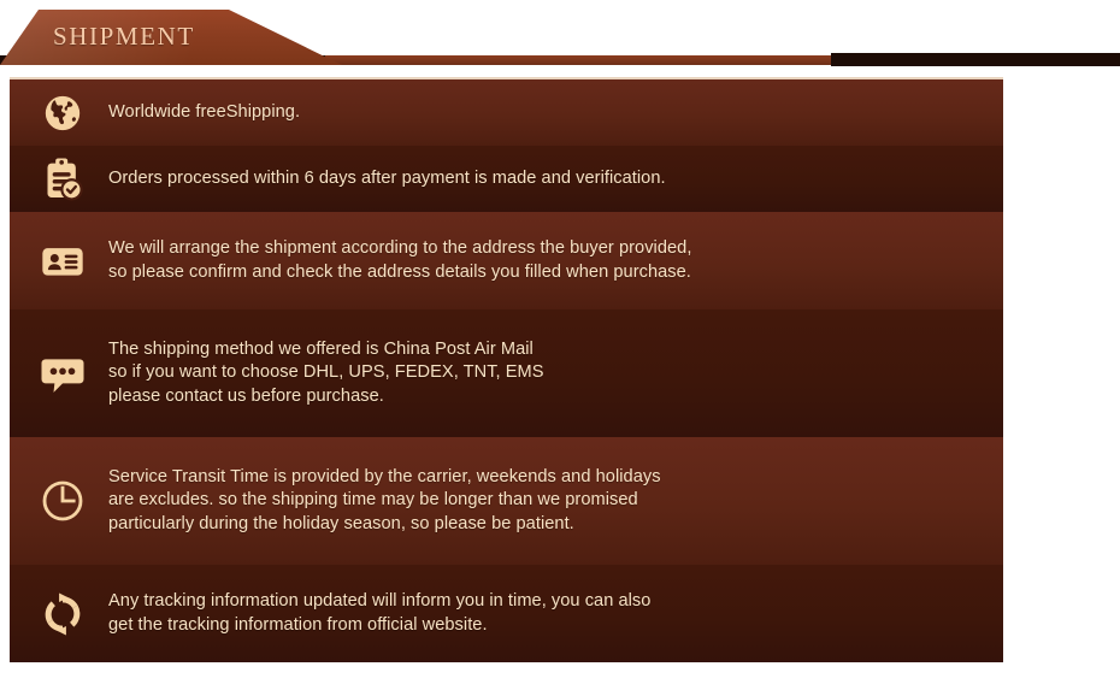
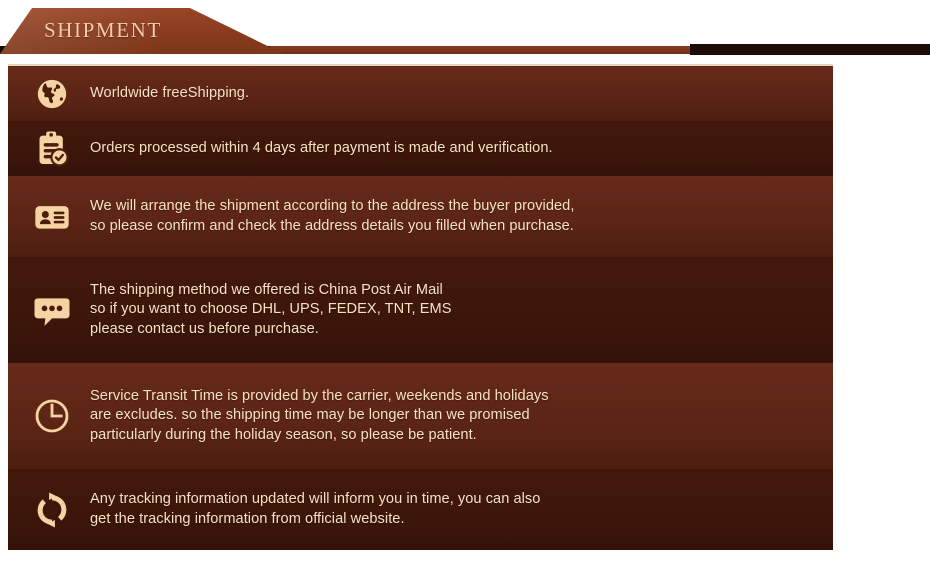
  SHIPMENT
  Worldwide freeShipping.
- Orders processed within 6 days after payment is made and verification.
+ Orders processed within 4 days after payment is made and verification.
  We will arrange the shipment according to the address the buyer provided,
  so please confirm and check the address details you filled when purchase.
  The shipping method we offered is China Post Air Mail
  so if you want to choose DHL, UPS, FEDEX, TNT, EMS
  please contact us before purchase.
  Service Transit Time is provided by the carrier, weekends and holidays
  are excludes. so the shipping time may be longer than we promised
  particularly during the holiday season, so please be patient.
  Any tracking information updated will inform you in time, you can also
  get the tracking information from official website.
